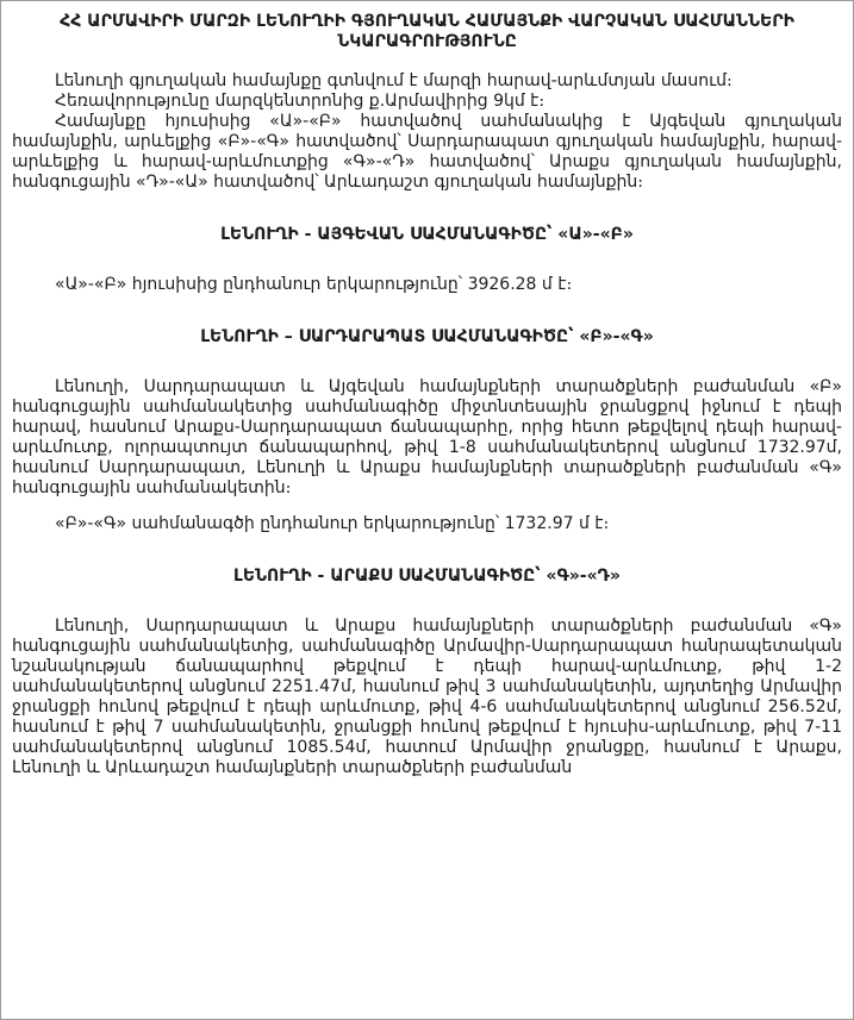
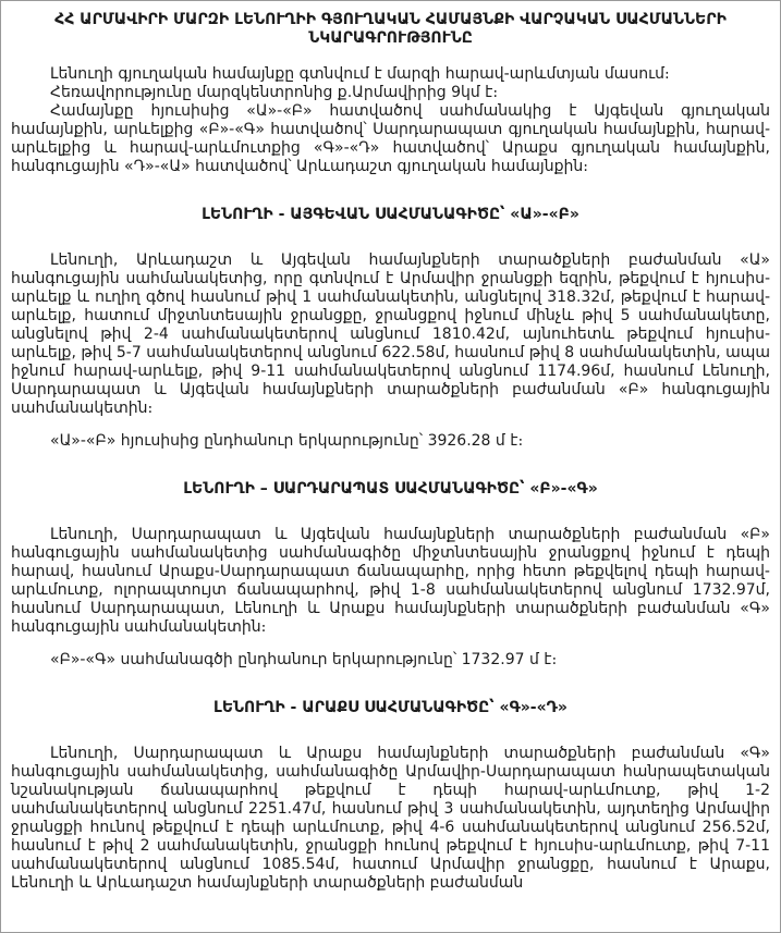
  ՀՀ ԱՐՄԱՎԻՐԻ ՄԱՐԶԻ ԼԵՆՈՒՂԻԻ ԳՅՈՒՂԱԿԱՆ ՀԱՄԱՅՆՔԻ ՎԱՐՉԱԿԱՆ ՍԱՀՄԱՆՆԵՐԻ
  ՆԿԱՐԱԳՐՈՒԹՅՈՒՆԸ
  Լենուղի գյուղական համայնքը գտնվում է մարզի հարավ-արևմտյան մասում։
  Հեռավորությունը մարզկենտրոնից ք.Արմավիրից 9կմ է։
  Համայնքը հյուսիսից «Ա»-«Բ» հատվածով սահմանակից է Այգեվան գյուղական համայնքին, արևելքից «Բ»-«Գ» հատվածով՝ Սարդարապատ գյուղական համայնքին, հարավ-արևելքից և հարավ-արևմուտքից «Գ»-«Դ» հատվածով՝ Արաքս գյուղական համայնքին, հանգուցային «Դ»-«Ա» հատվածով՝ Արևադաշտ գյուղական համայնքին։
  ԼԵՆՈՒՂԻ - ԱՅԳԵՎԱՆ ՍԱՀՄԱՆԱԳԻԾԸ՝ «Ա»-«Բ»
+ Լենուղի, Արևադաշտ և Այգեվան համայնքների տարածքների բաժանման «Ա» հանգուցային սահմանակետից, որը գտնվում է Արմավիր ջրանցքի եզրին, թեքվում է հյուսիս-արևելք և ուղիղ գծով հասնում թիվ 1 սահմանակետին, անցնելով 318.32մ, թեքվում է հարավ-արևելք, հատում միջտնտեսային ջրանցքը, ջրանցքով իջնում մինչև թիվ 5 սահմանակետը, անցնելով թիվ 2-4 սահմանակետերով անցնում 1810.42մ, այնուհետև թեքվում հյուսիս-արևելք, թիվ 5-7 սահմանակետերով անցնում 622.58մ, հասնում թիվ 8 սահմանակետին, ապա իջնում հարավ-արևելք, թիվ 9-11 սահմանակետերով անցնում 1174.96մ, հասնում Լենուղի, Սարդարապատ և Այգեվան համայնքների տարածքների բաժանման «Բ» հանգուցային սահմանակետին։
  «Ա»-«Բ» հյուսիսից ընդհանուր երկարությունը՝ 3926.28 մ է։
  ԼԵՆՈՒՂԻ – ՍԱՐԴԱՐԱՊԱՏ ՍԱՀՄԱՆԱԳԻԾԸ՝ «Բ»-«Գ»
  Լենուղի, Սարդարապատ և Այգեվան համայնքների տարածքների բաժանման «Բ» հանգուցային սահմանակետից սահմանագիծը միջտնտեսային ջրանցքով իջնում է դեպի հարավ, հասնում Արաքս-Սարդարապատ ճանապարհը, որից հետո թեքվելով դեպի հարավ-արևմուտք, ոլորապտույտ ճանապարհով, թիվ 1-8 սահմանակետերով անցնում 1732.97մ, հասնում Սարդարապատ, Լենուղի և Արաքս համայնքների տարածքների բաժանման «Գ» հանգուցային սահմանակետին։
  «Բ»-«Գ» սահմանագծի ընդհանուր երկարությունը՝ 1732.97 մ է։
  ԼԵՆՈՒՂԻ - ԱՐԱՔՍ ՍԱՀՄԱՆԱԳԻԾԸ՝ «Գ»-«Դ»
- Լենուղի, Սարդարապատ և Արաքս համայնքների տարածքների բաժանման «Գ» հանգուցային սահմանակետից, սահմանագիծը Արմավիր-Սարդարապատ հանրապետական նշանակության ճանապարհով թեքվում է դեպի հարավ-արևմուտք, թիվ 1-2 սահմանակետերով անցնում 2251.47մ, հասնում թիվ 3 սահմանակետին, այդտեղից Արմավիր ջրանցքի հունով թեքվում է դեպի արևմուտք, թիվ 4-6 սահմանակետերով անցնում 256.52մ, հասնում է թիվ 7 սահմանակետին, ջրանցքի հունով թեքվում է հյուսիս-արևմուտք, թիվ 7-11 սահմանակետերով անցնում 1085.54մ, հատում Արմավիր ջրանցքը, հասնում է Արաքս, Լենուղի և Արևադաշտ համայնքների տարածքների բաժանման
+ Լենուղի, Սարդարապատ և Արաքս համայնքների տարածքների բաժանման «Գ» հանգուցային սահմանակետից, սահմանագիծը Արմավիր-Սարդարապատ հանրապետական նշանակության ճանապարհով թեքվում է դեպի հարավ-արևմուտք, թիվ 1-2 սահմանակետերով անցնում 2251.47մ, հասնում թիվ 3 սահմանակետին, այդտեղից Արմավիր ջրանցքի հունով թեքվում է դեպի արևմուտք, թիվ 4-6 սահմանակետերով անցնում 256.52մ, հասնում է թիվ 2 սահմանակետին, ջրանցքի հունով թեքվում է հյուսիս-արևմուտք, թիվ 7-11 սահմանակետերով անցնում 1085.54մ, հատում Արմավիր ջրանցքը, հասնում է Արաքս, Լենուղի և Արևադաշտ համայնքների տարածքների բաժանման
